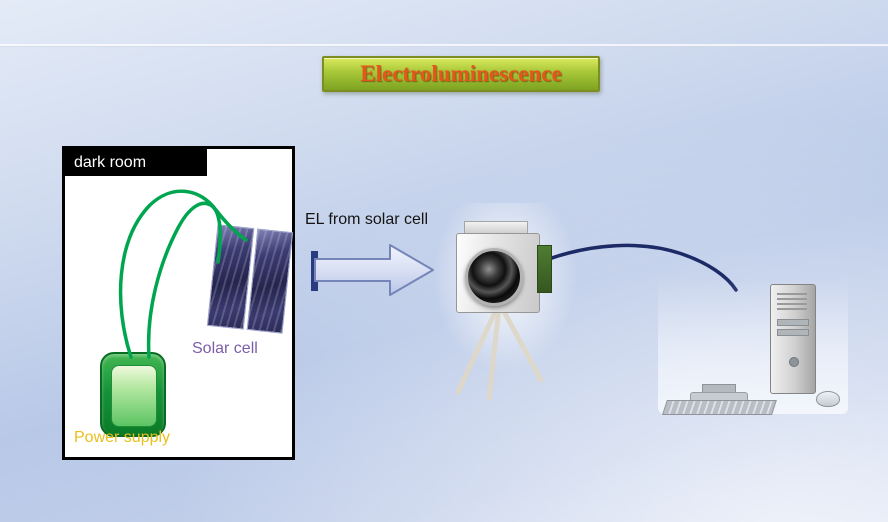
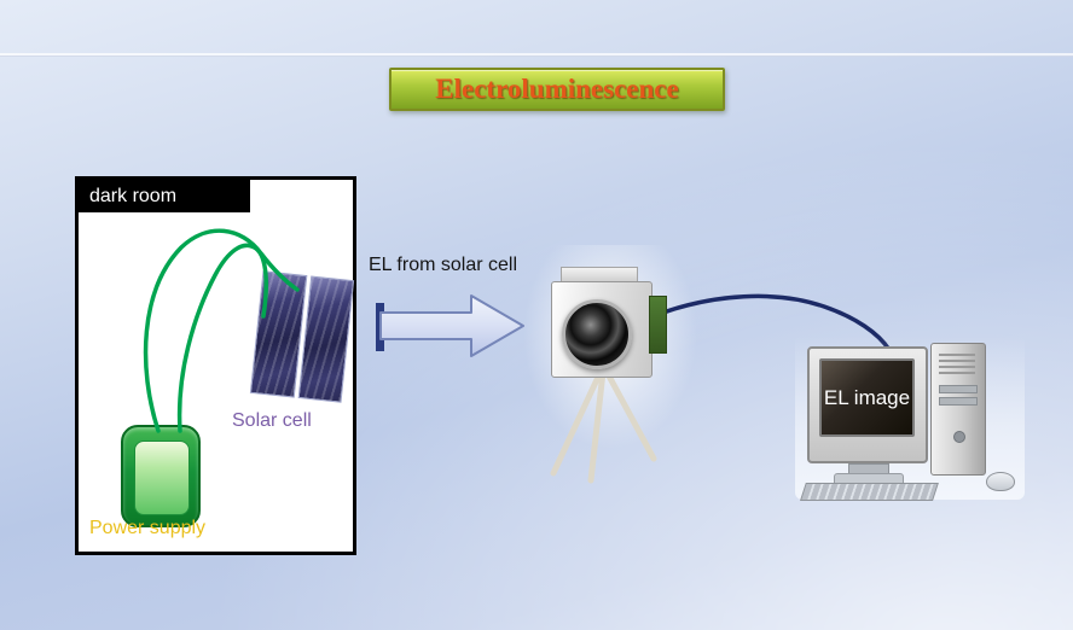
  Electroluminescence
  dark room
  Solar cell
  Power supply
  EL from solar cell
+ EL image
